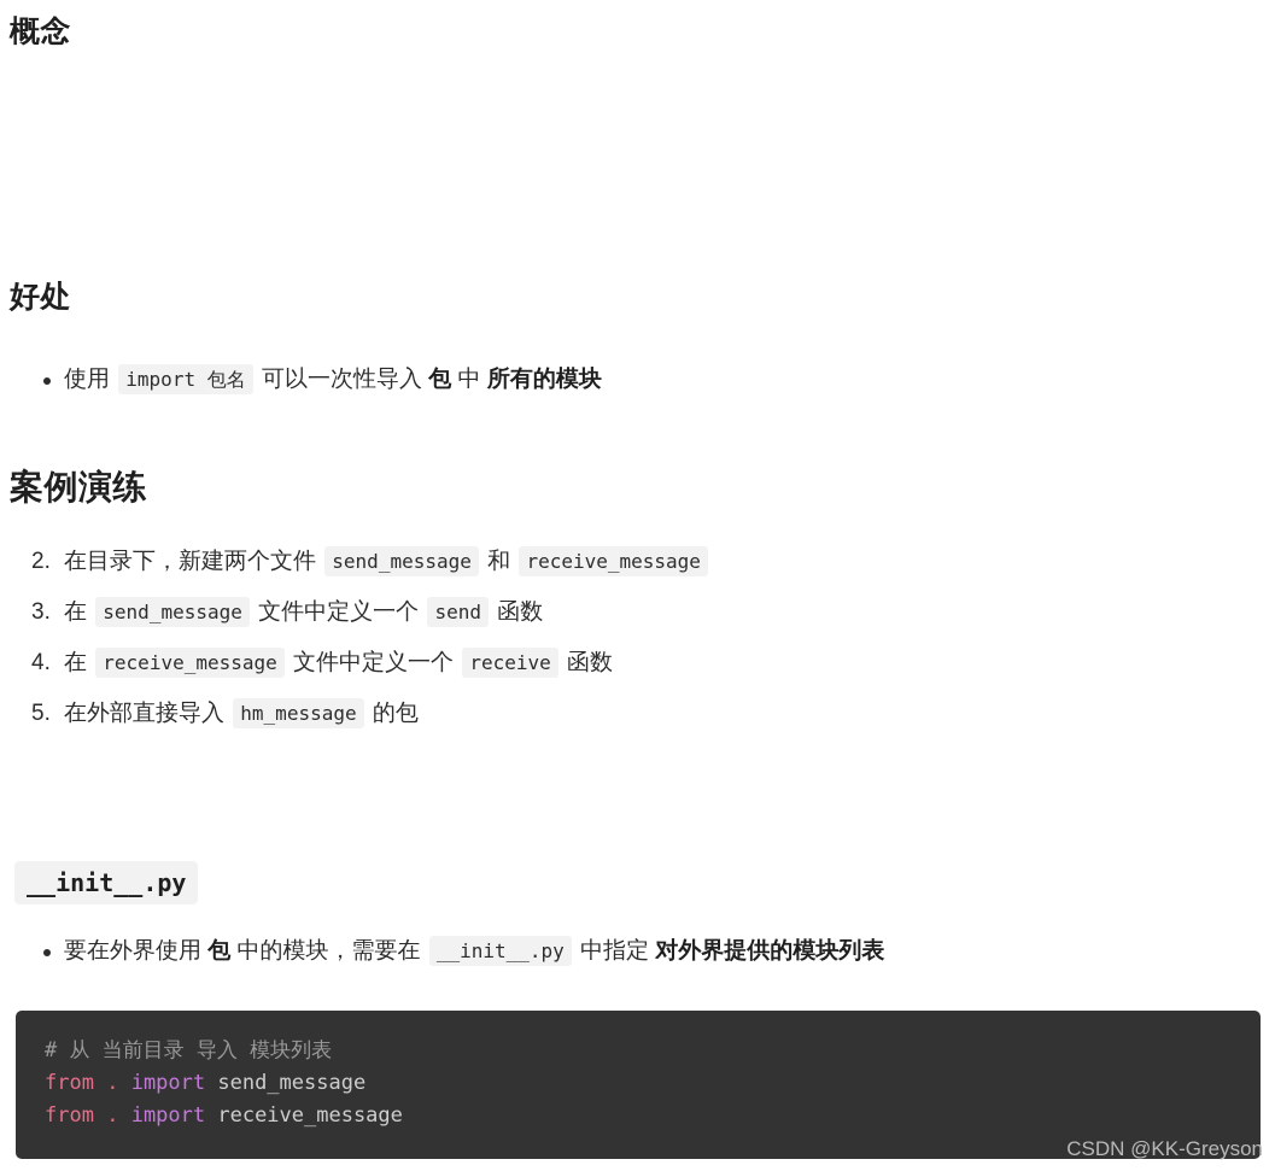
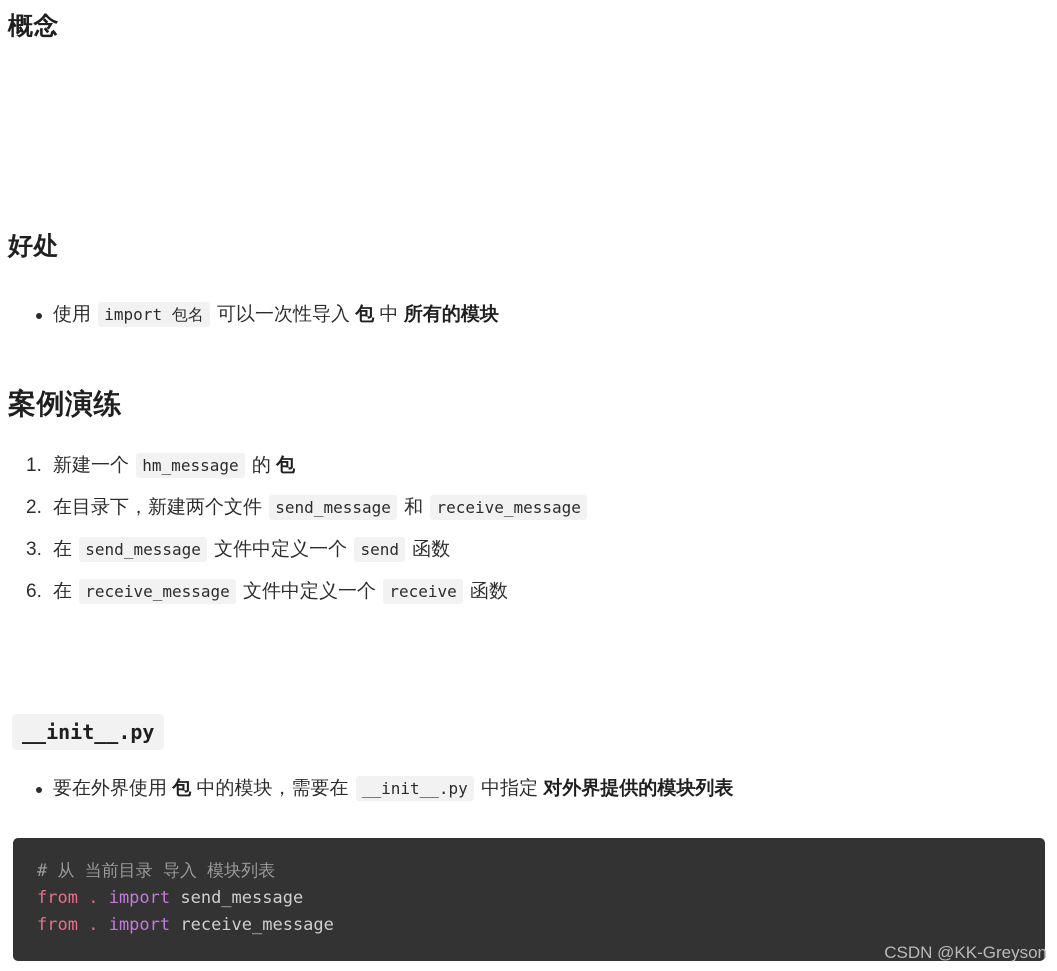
  概念
  好处
  使用 import 包名 可以一次性导入 包 中 所有的模块
  案例演练
+ 1.
+ 新建一个 hm_message 的 包
  2.
  在目录下，新建两个文件 send_message 和 receive_message
  3.
  在 send_message 文件中定义一个 send 函数
- 4.
+ 6.
  在 receive_message 文件中定义一个 receive 函数
- 5.
- 在外部直接导入 hm_message 的包
  __init__.py
  要在外界使用 包 中的模块，需要在 __init__.py 中指定 对外界提供的模块列表
  # 从 当前目录 导入 模块列表 from . import send_message from . import receive_message
  CSDN @KK-Greyson
